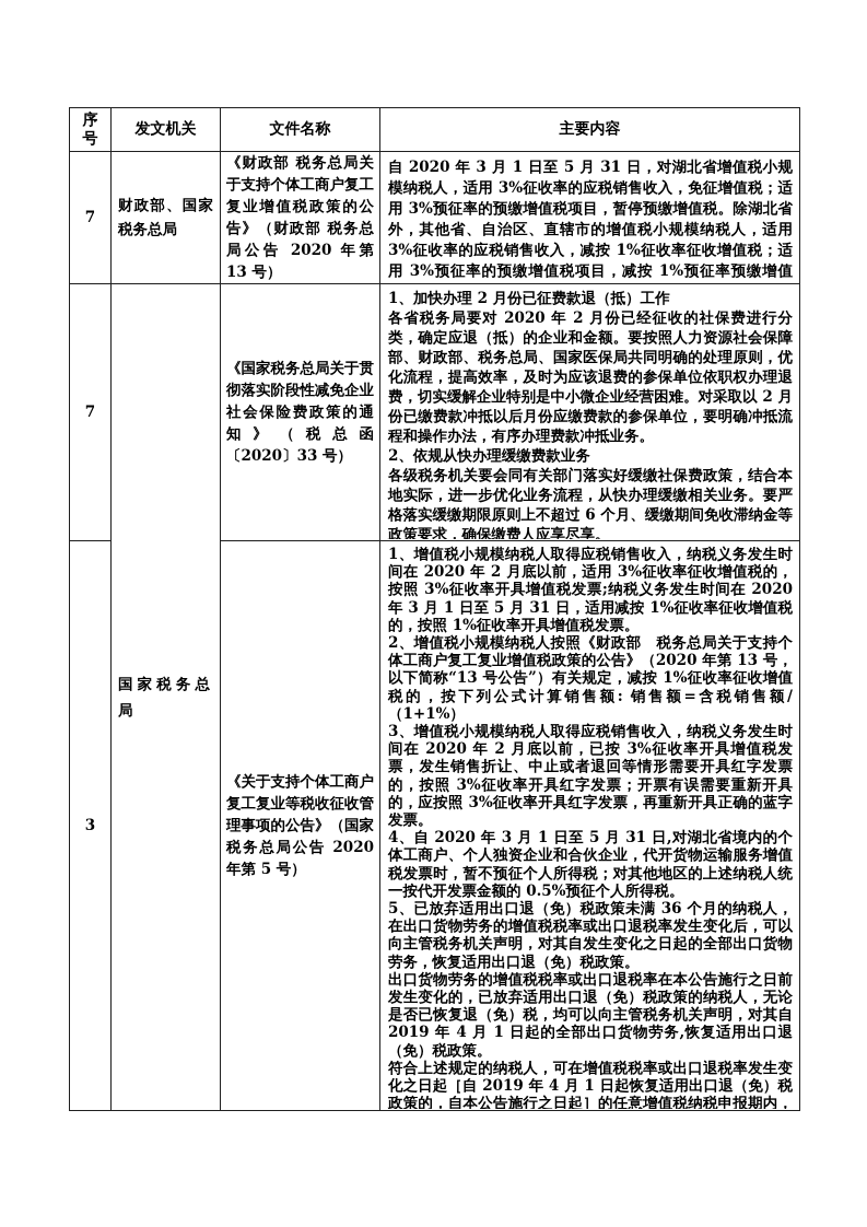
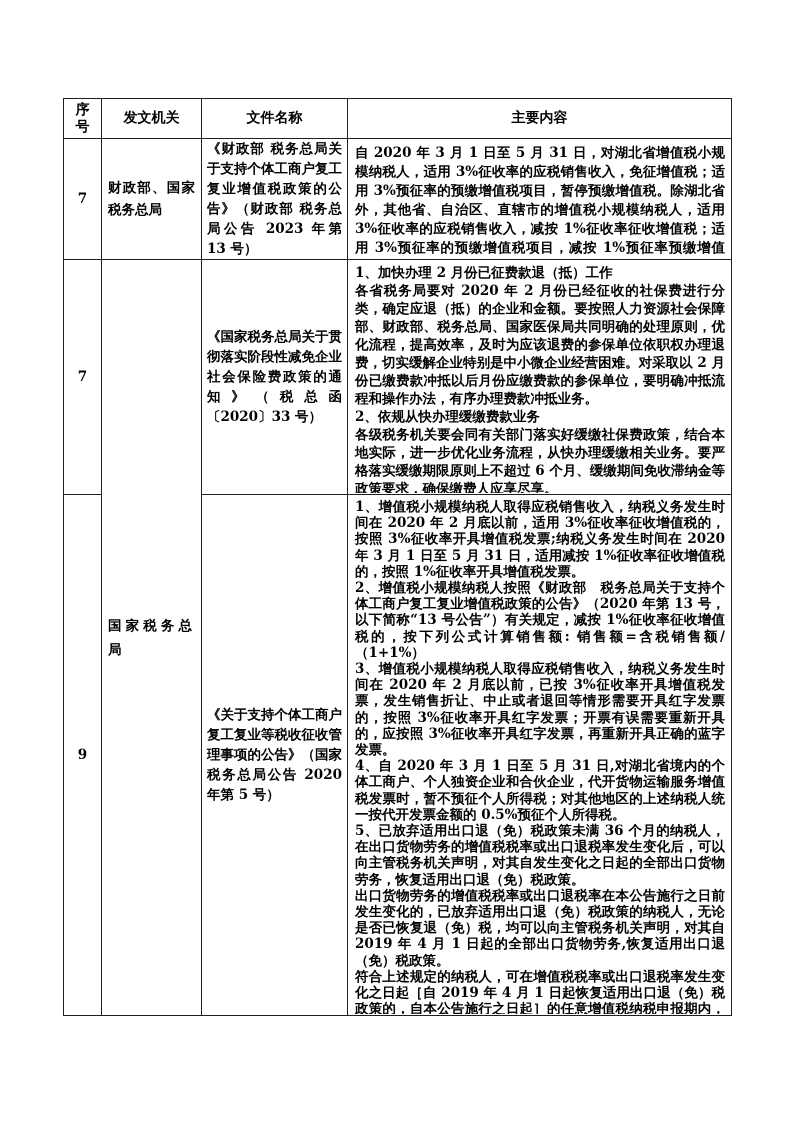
  序号	发文机关	文件名称	主要内容
- 7	财政部、国家税务总局	《财政部 税务总局关于支持个体工商户复工复业增值税政策的公告》（财政部 税务总局公告 2020 年第 13 号）	自 2020 年 3 月 1 日至 5 月 31 日，对湖北省增值税小规模纳税人，适用 3%征收率的应税销售收入，免征增值税；适用 3%预征率的预缴增值税项目，暂停预缴增值税。除湖北省外，其他省、自治区、直辖市的增值税小规模纳税人，适用 3%征收率的应税销售收入，减按 1%征收率征收增值税；适用 3%预征率的预缴增值税项目，减按 1%预征率预缴增值
+ 7	财政部、国家税务总局	《财政部 税务总局关于支持个体工商户复工复业增值税政策的公告》（财政部 税务总局公告 2023 年第 13 号）	自 2020 年 3 月 1 日至 5 月 31 日，对湖北省增值税小规模纳税人，适用 3%征收率的应税销售收入，免征增值税；适用 3%预征率的预缴增值税项目，暂停预缴增值税。除湖北省外，其他省、自治区、直辖市的增值税小规模纳税人，适用 3%征收率的应税销售收入，减按 1%征收率征收增值税；适用 3%预征率的预缴增值税项目，减按 1%预征率预缴增值
  7	国家税务总局	《国家税务总局关于贯彻落实阶段性减免企业社会保险费政策的通知》（税总函〔2020〕33 号）	1、加快办理 2 月份已征费款退（抵）工作 各省税务局要对 2020 年 2 月份已经征收的社保费进行分类，确定应退（抵）的企业和金额。要按照人力资源社会保障部、财政部、税务总局、国家医保局共同明确的处理原则，优化流程，提高效率，及时为应该退费的参保单位依职权办理退费，切实缓解企业特别是中小微企业经营困难。对采取以 2 月份已缴费款冲抵以后月份应缴费款的参保单位，要明确冲抵流程和操作办法，有序办理费款冲抵业务。 2、依规从快办理缓缴费款业务 各级税务机关要会同有关部门落实好缓缴社保费政策，结合本地实际，进一步优化业务流程，从快办理缓缴相关业务。要严格落实缓缴期限原则上不超过 6 个月、缓缴期间免收滞纳金等政策要求，确保缴费人应享尽享。
- 3	《关于支持个体工商户复工复业等税收征收管理事项的公告》（国家税务总局公告 2020 年第 5 号）	1、增值税小规模纳税人取得应税销售收入，纳税义务发生时间在 2020 年 2 月底以前，适用 3%征收率征收增值税的，按照 3%征收率开具增值税发票;纳税义务发生时间在 2020 年 3 月 1 日至 5 月 31 日，适用减按 1%征收率征收增值税的，按照 1%征收率开具增值税发票。 2、增值税小规模纳税人按照《财政部 税务总局关于支持个体工商户复工复业增值税政策的公告》（2020 年第 13 号，以下简称“13 号公告”）有关规定，减按 1%征收率征收增值税的，按下列公式计算销售额: 销售额=含税销售额/（1+1%） 3、增值税小规模纳税人取得应税销售收入，纳税义务发生时间在 2020 年 2 月底以前，已按 3%征收率开具增值税发票，发生销售折让、中止或者退回等情形需要开具红字发票的，按照 3%征收率开具红字发票；开票有误需要重新开具的，应按照 3%征收率开具红字发票，再重新开具正确的蓝字发票。 4、自 2020 年 3 月 1 日至 5 月 31 日,对湖北省境内的个体工商户、个人独资企业和合伙企业，代开货物运输服务增值税发票时，暂不预征个人所得税；对其他地区的上述纳税人统一按代开发票金额的 0.5%预征个人所得税。 5、已放弃适用出口退（免）税政策未满 36 个月的纳税人，在出口货物劳务的增值税税率或出口退税率发生变化后，可以向主管税务机关声明，对其自发生变化之日起的全部出口货物劳务，恢复适用出口退（免）税政策。 出口货物劳务的增值税税率或出口退税率在本公告施行之日前发生变化的，已放弃适用出口退（免）税政策的纳税人，无论是否已恢复退（免）税，均可以向主管税务机关声明，对其自 2019 年 4 月 1 日起的全部出口货物劳务,恢复适用出口退（免）税政策。 符合上述规定的纳税人，可在增值税税率或出口退税率发生变化之日起［自 2019 年 4 月 1 日起恢复适用出口退（免）税政策的，自本公告施行之日起］的任意增值税纳税申报期内，
+ 9	《关于支持个体工商户复工复业等税收征收管理事项的公告》（国家税务总局公告 2020 年第 5 号）	1、增值税小规模纳税人取得应税销售收入，纳税义务发生时间在 2020 年 2 月底以前，适用 3%征收率征收增值税的，按照 3%征收率开具增值税发票;纳税义务发生时间在 2020 年 3 月 1 日至 5 月 31 日，适用减按 1%征收率征收增值税的，按照 1%征收率开具增值税发票。 2、增值税小规模纳税人按照《财政部 税务总局关于支持个体工商户复工复业增值税政策的公告》（2020 年第 13 号，以下简称“13 号公告”）有关规定，减按 1%征收率征收增值税的，按下列公式计算销售额: 销售额=含税销售额/（1+1%） 3、增值税小规模纳税人取得应税销售收入，纳税义务发生时间在 2020 年 2 月底以前，已按 3%征收率开具增值税发票，发生销售折让、中止或者退回等情形需要开具红字发票的，按照 3%征收率开具红字发票；开票有误需要重新开具的，应按照 3%征收率开具红字发票，再重新开具正确的蓝字发票。 4、自 2020 年 3 月 1 日至 5 月 31 日,对湖北省境内的个体工商户、个人独资企业和合伙企业，代开货物运输服务增值税发票时，暂不预征个人所得税；对其他地区的上述纳税人统一按代开发票金额的 0.5%预征个人所得税。 5、已放弃适用出口退（免）税政策未满 36 个月的纳税人，在出口货物劳务的增值税税率或出口退税率发生变化后，可以向主管税务机关声明，对其自发生变化之日起的全部出口货物劳务，恢复适用出口退（免）税政策。 出口货物劳务的增值税税率或出口退税率在本公告施行之日前发生变化的，已放弃适用出口退（免）税政策的纳税人，无论是否已恢复退（免）税，均可以向主管税务机关声明，对其自 2019 年 4 月 1 日起的全部出口货物劳务,恢复适用出口退（免）税政策。 符合上述规定的纳税人，可在增值税税率或出口退税率发生变化之日起［自 2019 年 4 月 1 日起恢复适用出口退（免）税政策的，自本公告施行之日起］的任意增值税纳税申报期内，
